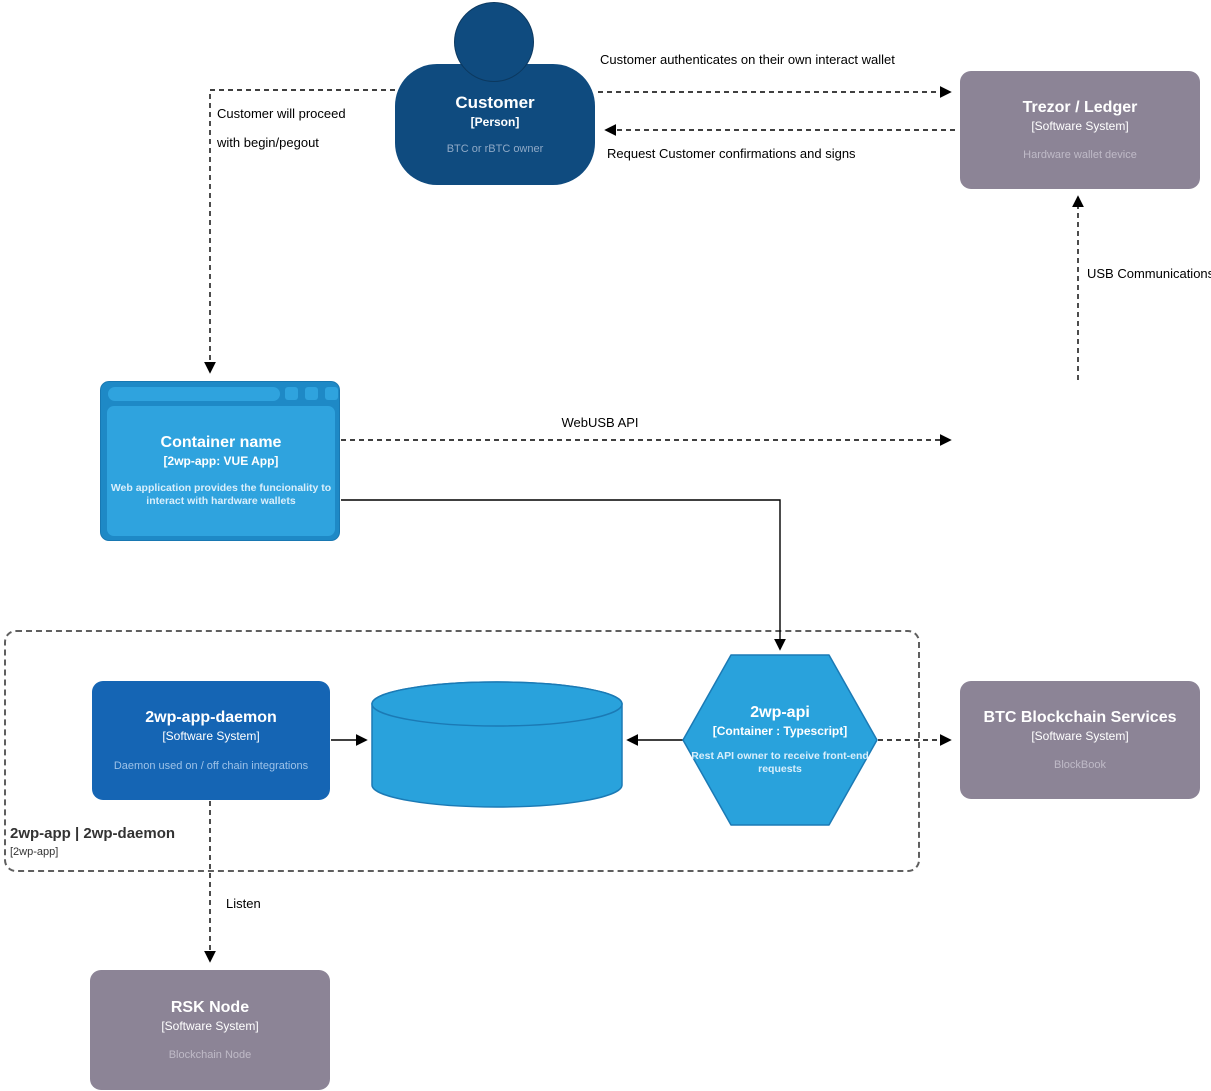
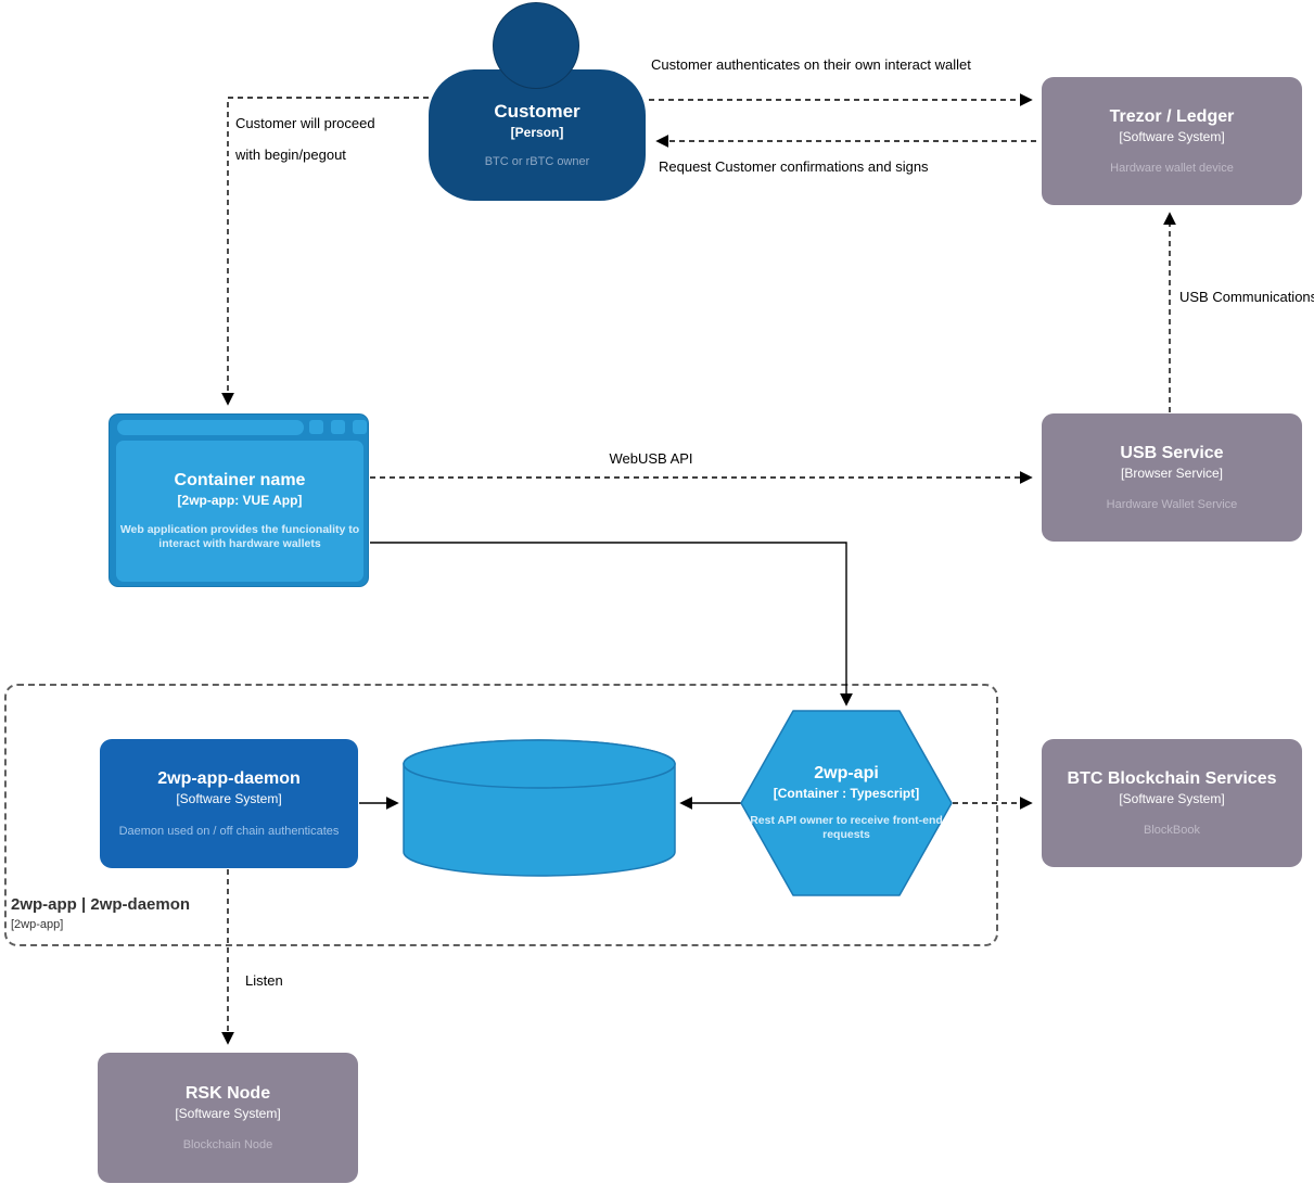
  2wp-app | 2wp-daemon
  [2wp-app]
  Customer authenticates on their own interact wallet
  Request Customer confirmations and signs
  Customer will proceed
  with begin/pegout
  WebUSB API
  USB Communication
  Listen
  Customer
  [Person]
  BTC or rBTC owner
  Trezor / Ledger
  [Software System]
  Hardware wallet device
+ USB Service
+ [Browser Service]
+ Hardware Wallet Service
  BTC Blockchain Services
  [Software System]
  BlockBook
  RSK Node
  [Software System]
  Blockchain Node
  Container name
  [2wp-app: VUE App]
  Web application provides the funcionality to interact with hardware wallets
  2wp-app-daemon
  [Software System]
- Daemon used on / off chain integrations
+ Daemon used on / off chain authenticates
  2wp-api
  [Container : Typescript]
  Rest API owner to receive front-end requests
